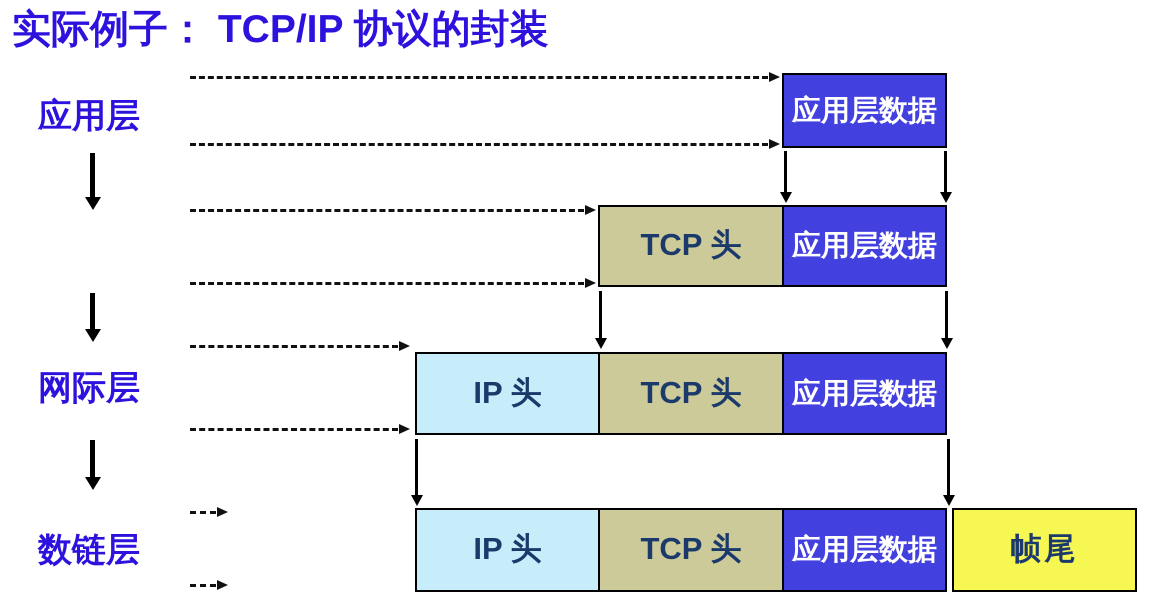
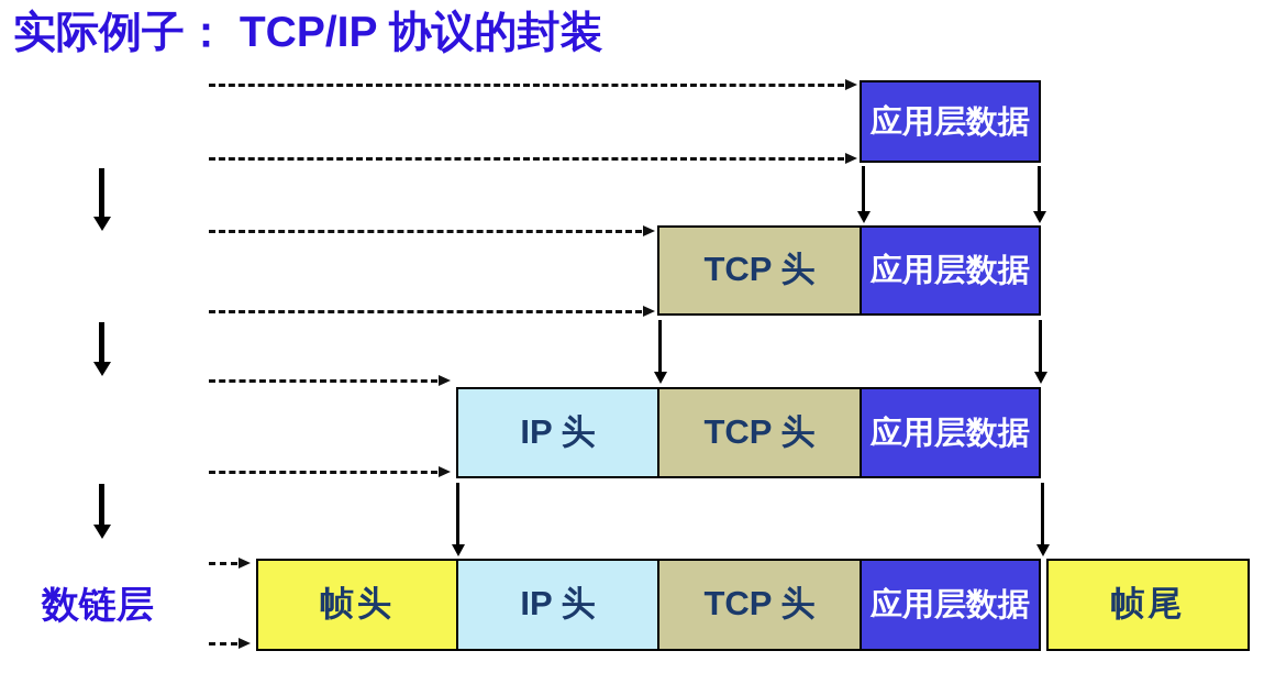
  实际例子： TCP/IP 协议的封装
- 应用层
- 网际层
  数链层
  应用层数据
  TCP 头
  应用层数据
  IP 头
  TCP 头
  应用层数据
+ 帧头
  IP 头
  TCP 头
  应用层数据
  帧尾
